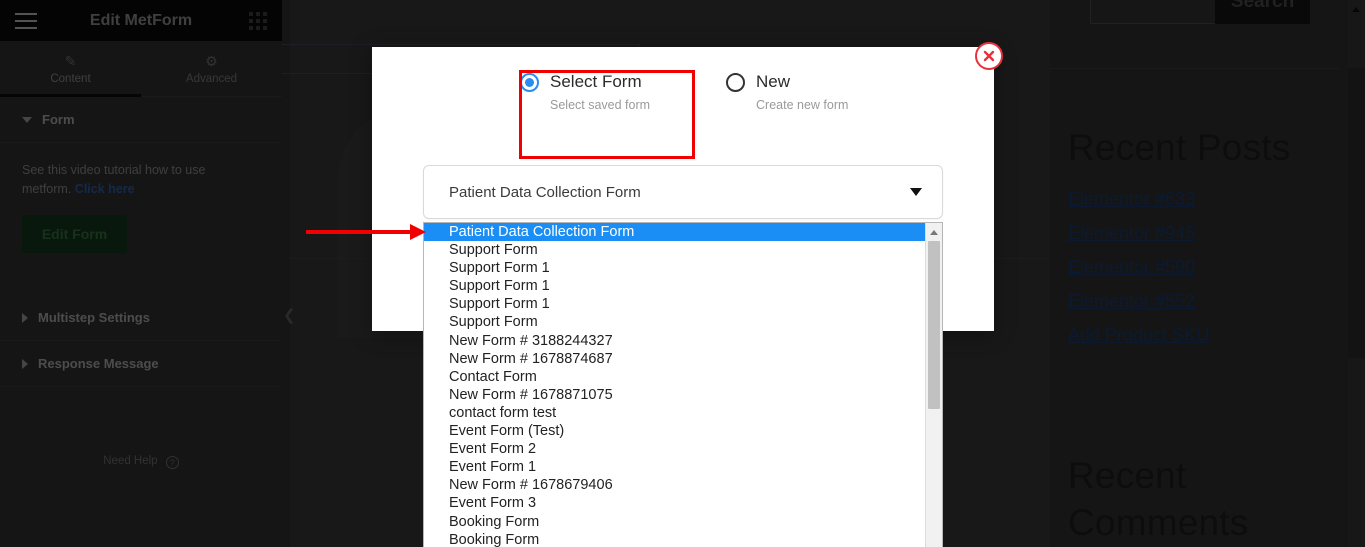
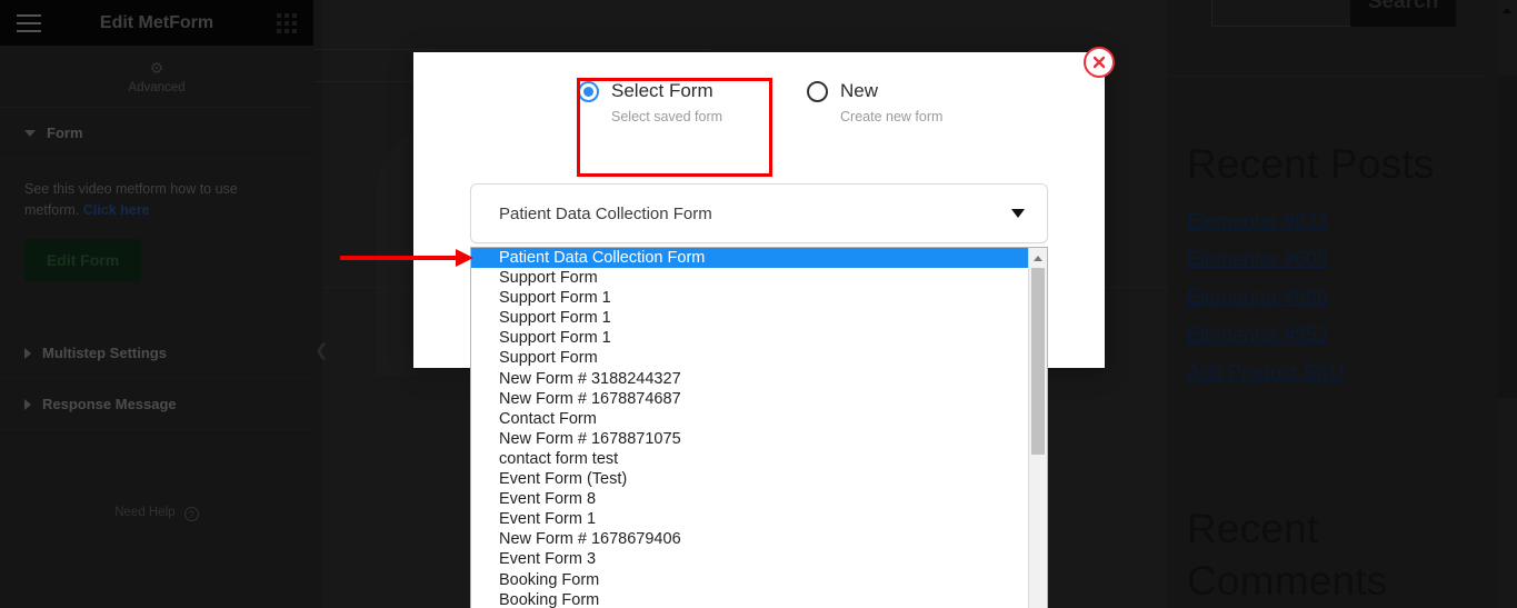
  Search
  Elementor #633
- Elementor #945
+ Elementor #609
  Elementor #590
  Elementor #552
  Add Product SKU
  Edit MetForm
- ✎
- Content
  ⚙
  Advanced
  Form
- See this video tutorial how to use metform. Click here
+ See this video metform how to use metform. Click here
  Edit Form
  Multistep Settings
  Response Message
  Need Help ?
  Select Form
  Select saved form
  New
  Create new form
  Patient Data Collection Form
  Patient Data Collection Form
  Support Form
  Support Form 1
  Support Form 1
  Support Form 1
  Support Form
  New Form # 3188244327
  New Form # 1678874687
  Contact Form
  New Form # 1678871075
  contact form test
  Event Form (Test)
- Event Form 2
+ Event Form 8
  Event Form 1
  New Form # 1678679406
  Event Form 3
  Booking Form
  Booking Form
